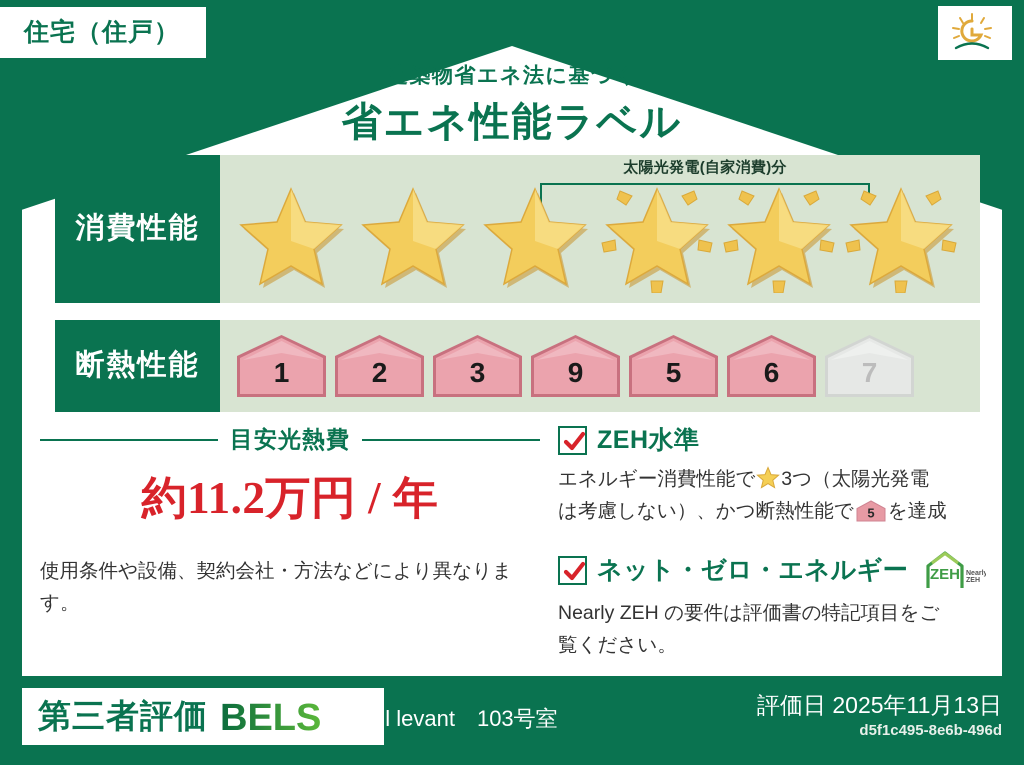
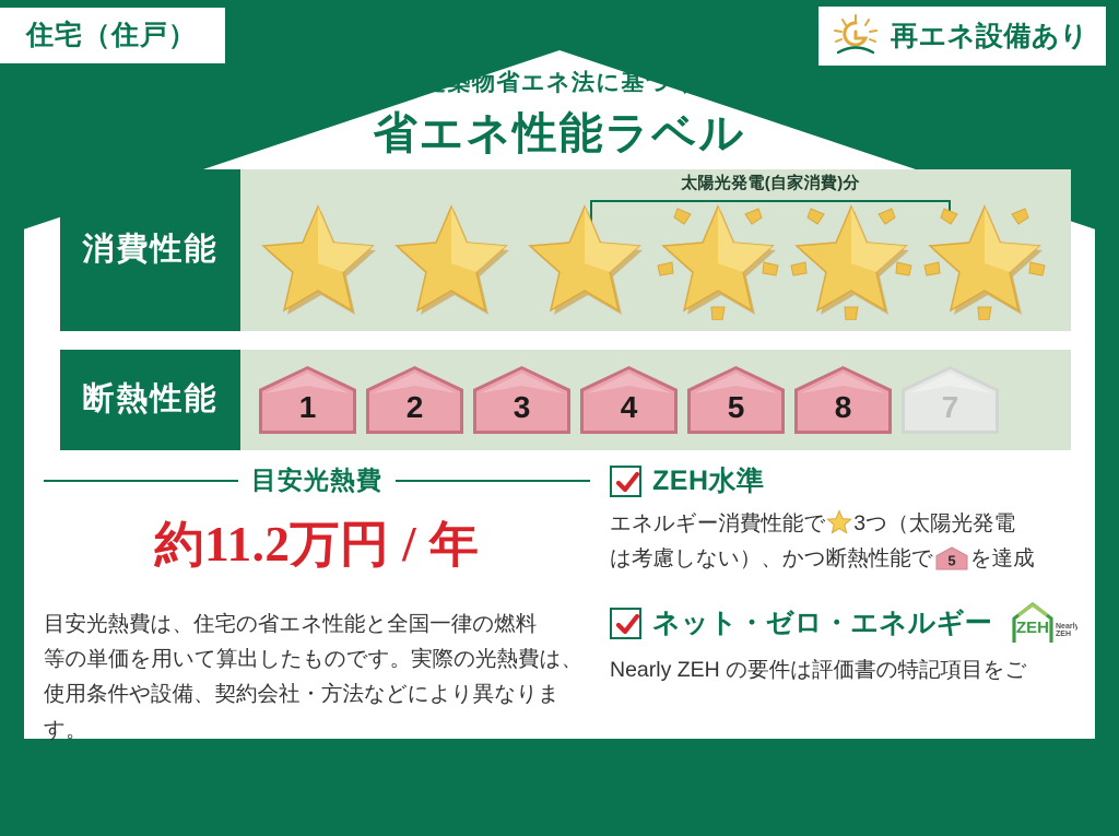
  住宅（住戸）
+ 再エネ設備あり
  建築物省エネ法に基づく
  省エネ性能ラベル
  消費性能
  太陽光発電(自家消費)分
  断熱性能
  1
  2
  3
- 9
+ 4
  5
- 6
+ 8
  7
  目安光熱費
  約11.2万円 / 年
+ 目安光熱費は、住宅の省エネ性能と全国一律の燃料
+ 等の単価を用いて算出したものです。実際の光熱費は、
  使用条件や設備、契約会社・方法などにより異なります。
  ZEH水準
  エネルギー消費性能で 3つ（太陽光発電
  は考慮しない）、かつ断熱性能で
  5
  を達成
  ネット・ゼロ・エネルギー
  ZEH
  Nearly ZEH の要件は評価書の特記項目をご
- 覧ください。
- 第三者評価
- BELS
- soleil levant 103号室
- 評価日 2025年11月13日
- d5f1c495-8e6b-496d
